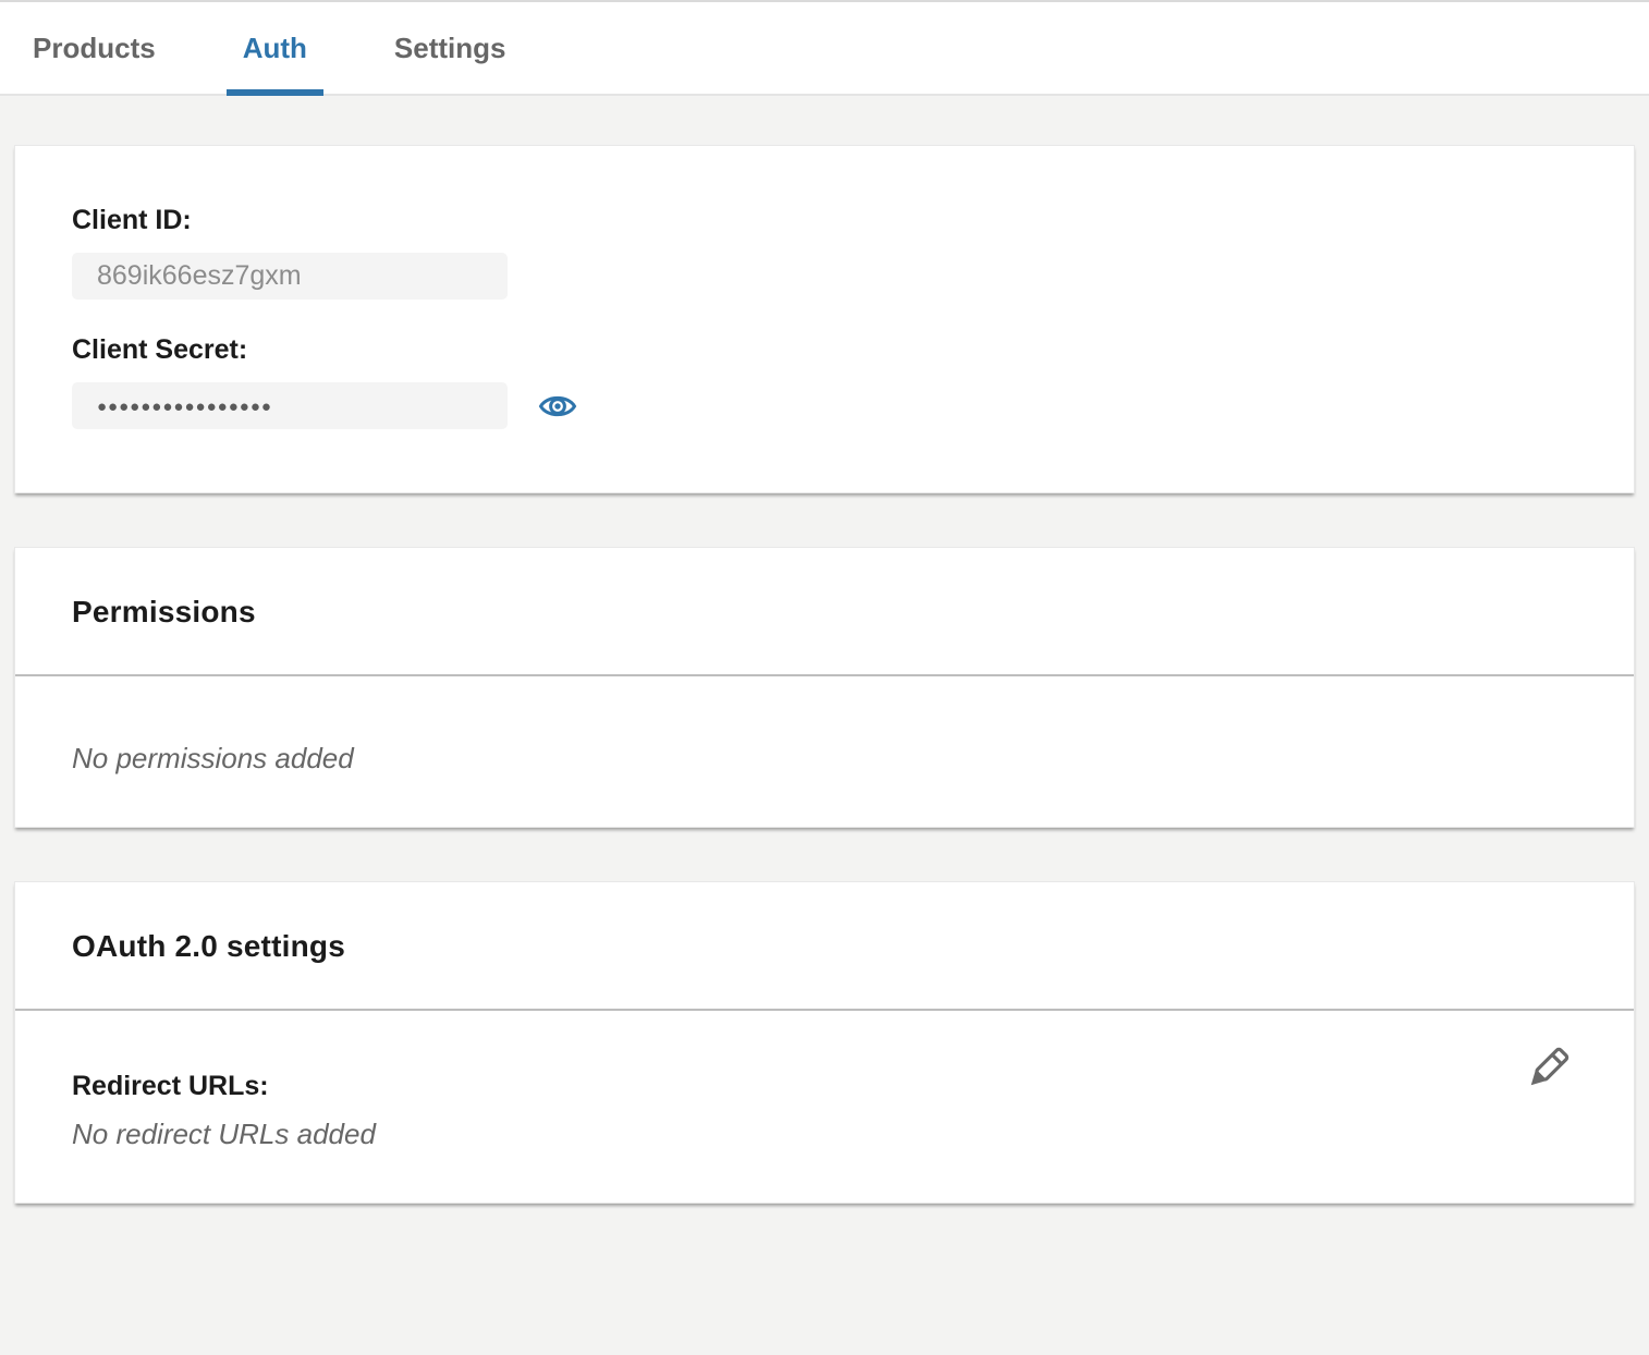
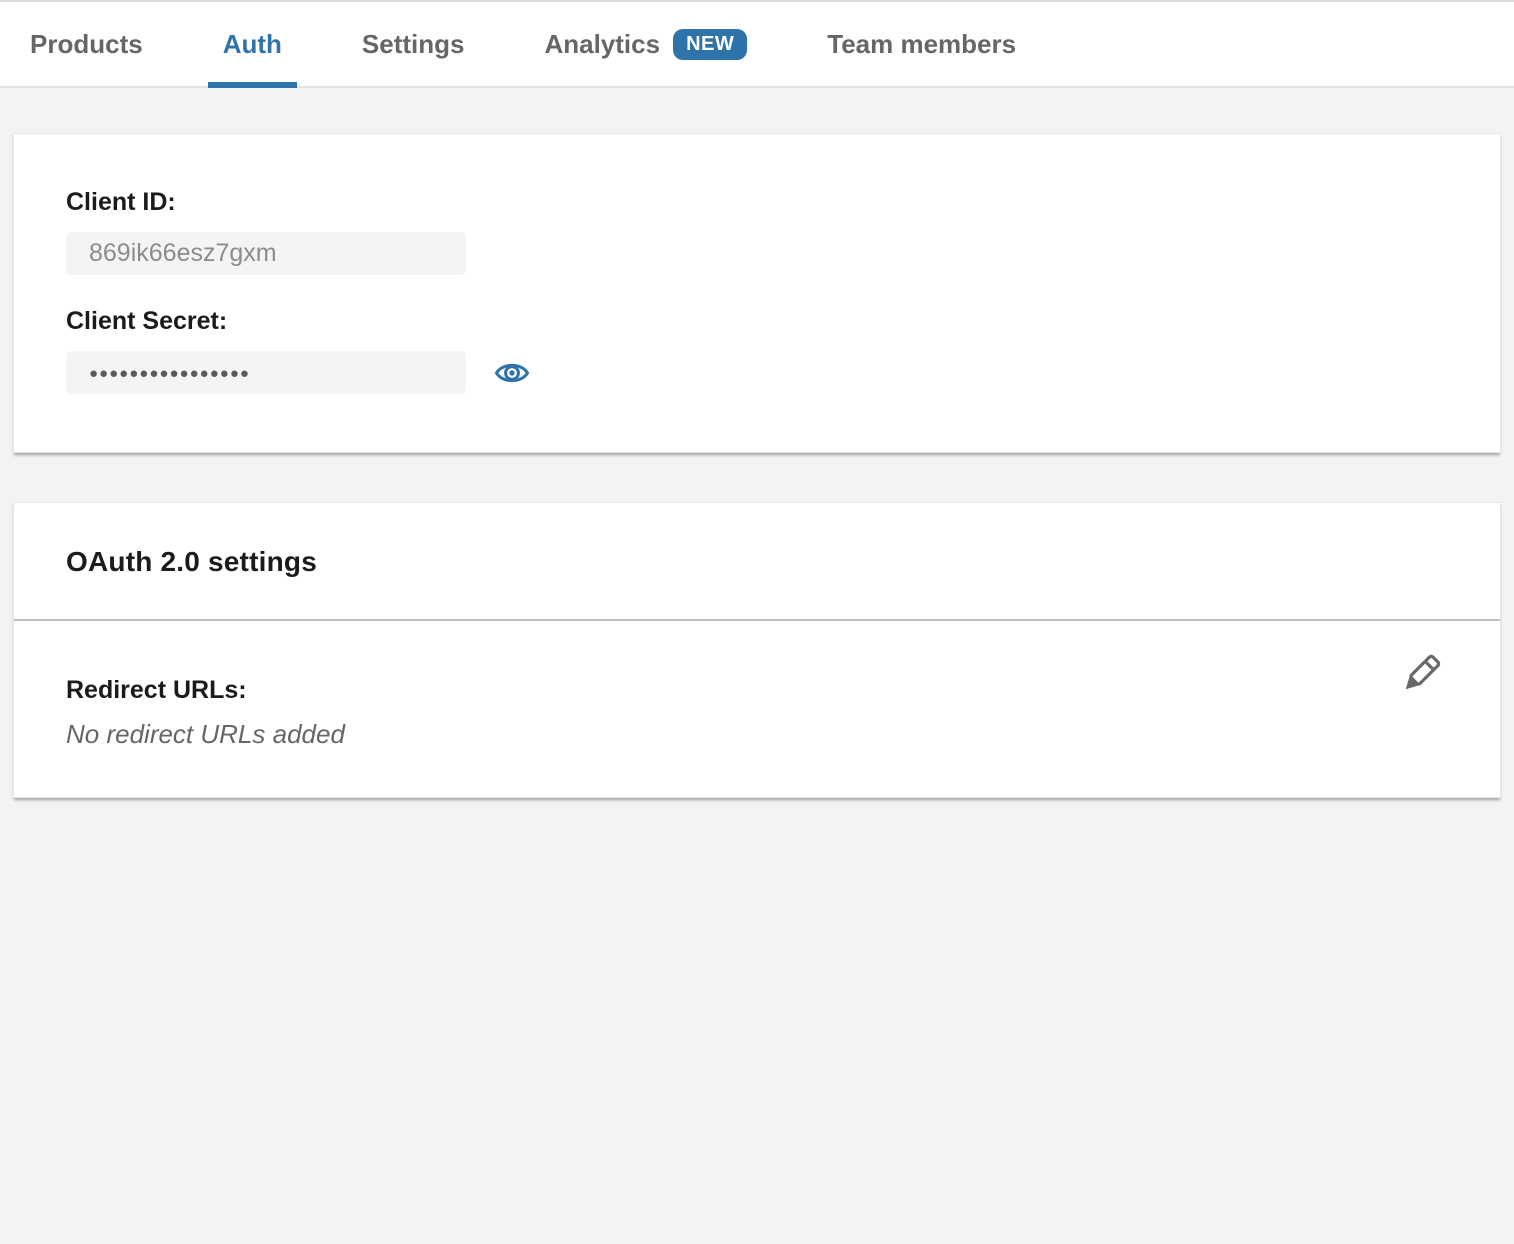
  Products
  Auth
  Settings
+ Analytics
+ NEW
+ Team members
  Client ID:
  869ik66esz7gxm
  Client Secret:
  ●●●●●●●●●●●●●●●●
- Permissions
- No permissions added
  OAuth 2.0 settings
  Redirect URLs:
  No redirect URLs added
